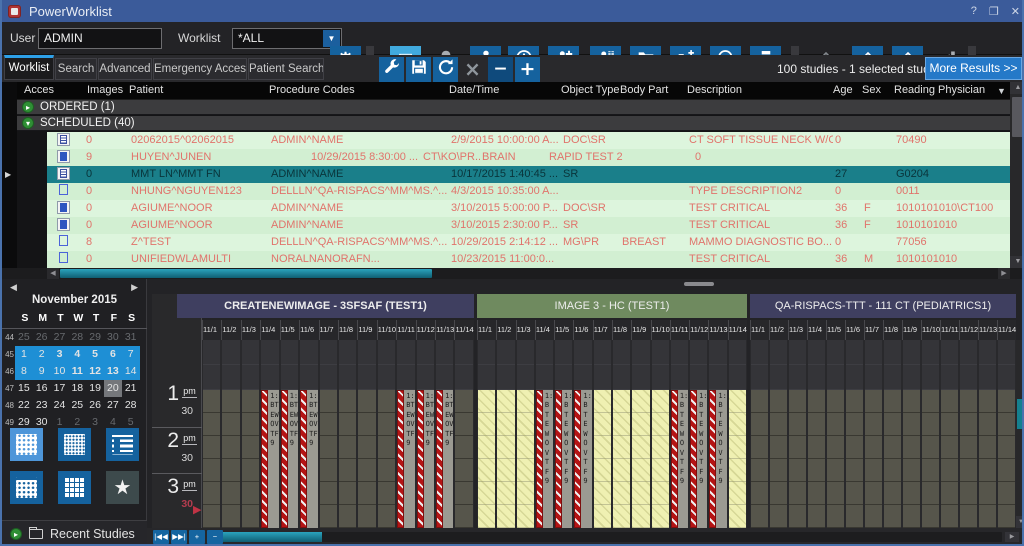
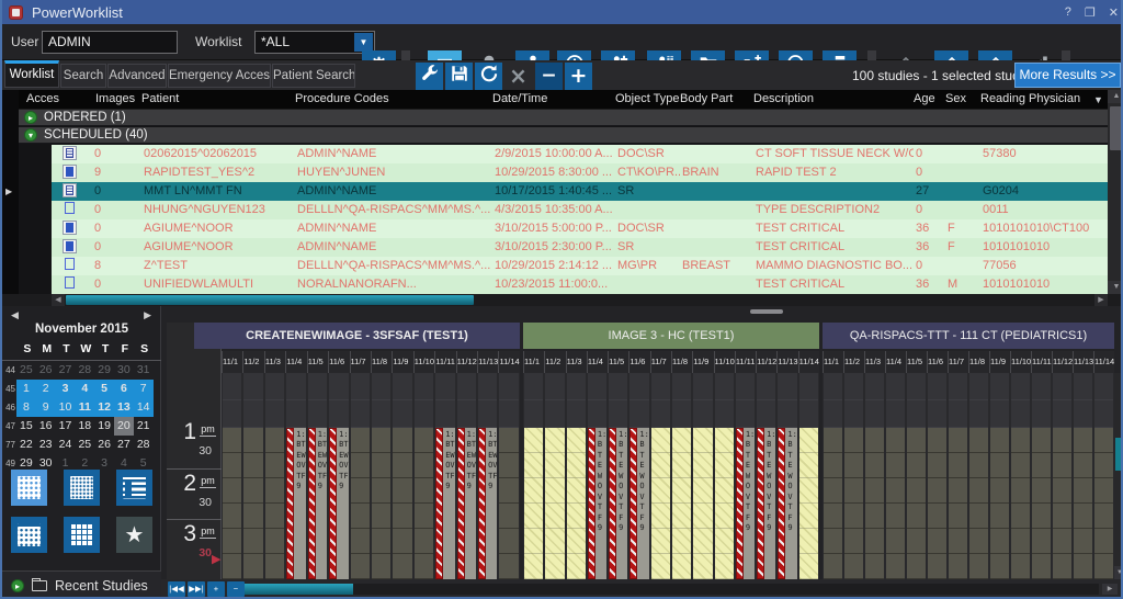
  PowerWorklist
  ?
  ❐
  ✕
  User
  ADMIN
  Worklist
  *ALL
  ▼
  ×
  −
  +
  100 studies - 1 selected stu
  More Results >>
  Acces
  Images
  Patient
  Procedure Codes
  Date/Time
  Object Type
  Body Part
  Description
  Age
  Sex
  Reading Physician
  ▼
  ▸
  ORDERED (1)
  ▾
  SCHEDULED (40)
  0
  02062015^02062015
  ADMIN^NAME
  2/9/2015 10:00:00 A...
  DOC\SR
  CT SOFT TISSUE NECK W/O
  0
- 70490
+ 57380
  9
+ RAPIDTEST_YES^2
  HUYEN^JUNEN
  10/29/2015 8:30:00 ...
  CT\KO\PR..
  BRAIN
  RAPID TEST 2
  0
  0
  MMT LN^MMT FN
  ADMIN^NAME
  10/17/2015 1:40:45 ...
  SR
  27
  G0204
  0
  NHUNG^NGUYEN123
  DELLLN^QA-RISPACS^MM^MS.^...
  4/3/2015 10:35:00 A...
  TYPE DESCRIPTION2
  0
  0011
  0
  AGIUME^NOOR
  ADMIN^NAME
  3/10/2015 5:00:00 P...
  DOC\SR
  TEST CRITICAL
  36
  F
  1010101010\CT100
  0
  AGIUME^NOOR
  ADMIN^NAME
  3/10/2015 2:30:00 P...
  SR
  TEST CRITICAL
  36
  F
  1010101010
  8
  Z^TEST
  DELLLN^QA-RISPACS^MM^MS.^...
  10/29/2015 2:14:12 ...
  MG\PR
  BREAST
  MAMMO DIAGNOSTIC BO...
  0
  77056
  0
  UNIFIEDWLAMULTI
  NORALNANORAFN...
  10/23/2015 11:00:0...
  TEST CRITICAL
  36
  M
  1010101010
  ▶
  ◀
  November 2015
  ▶
  S
  M
  T
  W
  T
  F
  S
  44
  25
  26
  27
  28
  29
  30
  31
  45
  1
  2
  3
  4
  5
  6
  7
  46
  8
  9
  10
  11
  12
  13
  14
  47
  15
  16
  17
  18
  19
  20
  21
- 48
+ 77
  22
  23
  24
  25
  26
  27
  28
  49
  29
  30
  1
  2
  3
  4
  5
  ★
  ▸
  Recent Studies
  1
  pm
  30
  2
  pm
  30
  3
  pm
  30
  ▶
  |◀◀
  ▶▶|
  +
  −
  CREATENEWIMAGE - 3SFSAF (TEST1)
  11/1
  11/2
  11/3
  11/4
  11/5
  11/6
  11/7
  11/8
  11/9
  11/10
  11/11
  11/12
  11/13
  11/14
  1:BTEWOVTF9
  1:BTEWOVTF9
  1:BTEWOVTF9
  1:BTEWOVTF9
  1:BTEWOVTF9
  1:BTEWOVTF9
  IMAGE 3 - HC (TEST1)
  11/1
  11/2
  11/3
  11/4
  11/5
  11/6
  11/7
  11/8
  11/9
  11/10
  11/11
  11/12
  11/13
  11/14
  1:BTEWOVTF9
  1:BTEWOVTF9
  1:BTEWOVTF9
  1:BTEWOVTF9
  1:BTEWOVTF9
  1:BTEWOVTF9
  QA-RISPACS-TTT - 111 CT (PEDIATRICS1)
  11/1
  11/2
  11/3
  11/4
  11/5
  11/6
  11/7
  11/8
  11/9
  11/10
  11/11
  11/12
  11/13
  11/14
  Worklist
  Search
  Advanced
  Emergency Acces
  Patient Search
